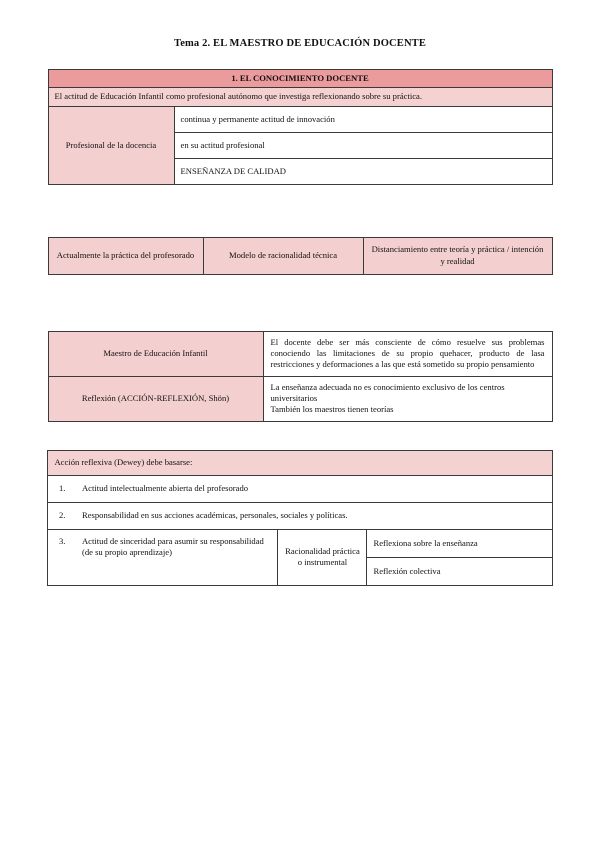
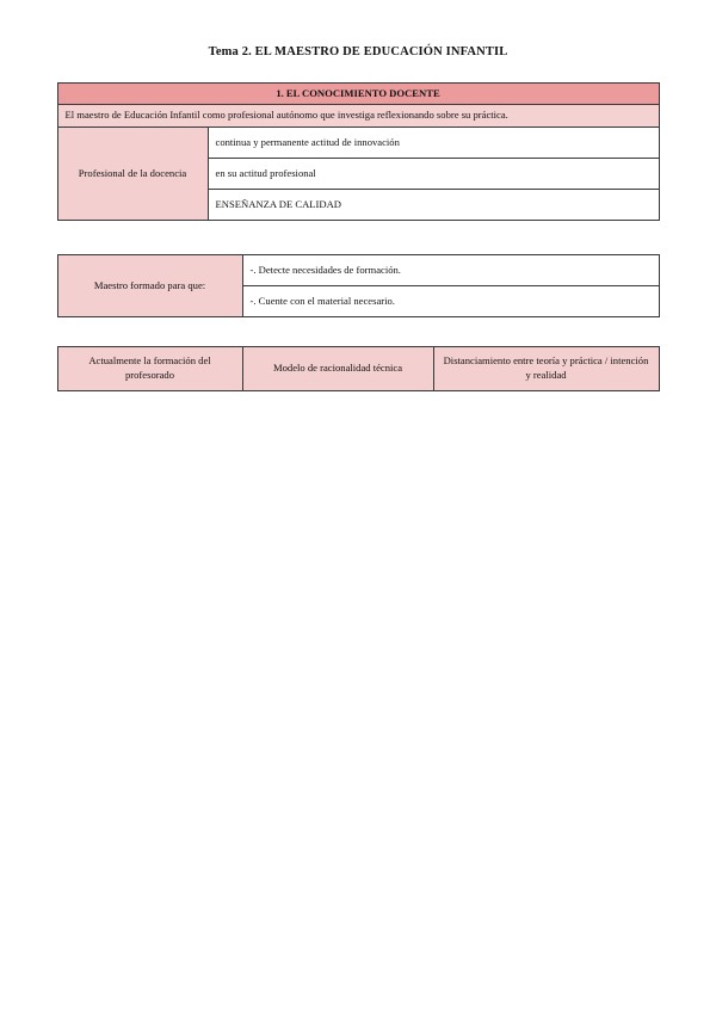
- Tema 2. EL MAESTRO DE EDUCACIÓN DOCENTE
+ Tema 2. EL MAESTRO DE EDUCACIÓN INFANTIL
  1. EL CONOCIMIENTO DOCENTE
- El actitud de Educación Infantil como profesional autónomo que investiga reflexionando sobre su práctica.
+ El maestro de Educación Infantil como profesional autónomo que investiga reflexionando sobre su práctica.
  Profesional de la docencia	continua y permanente actitud de innovación
  en su actitud profesional
  ENSEÑANZA DE CALIDAD
+ Maestro formado para que:	-. Detecte necesidades de formación.
+ -. Cuente con el material necesario.
- Actualmente la práctica del profesorado	Modelo de racionalidad técnica	Distanciamiento entre teoría y práctica / intención y realidad
+ Actualmente la formación del profesorado	Modelo de racionalidad técnica	Distanciamiento entre teoría y práctica / intención y realidad
- Maestro de Educación Infantil	El docente debe ser más consciente de cómo resuelve sus problemas conociendo las limitaciones de su propio quehacer, producto de lasa restricciones y deformaciones a las que está sometido su propio pensamiento
- Reflexión (ACCIÓN-REFLEXIÓN, Shön)	La enseñanza adecuada no es conocimiento exclusivo de los centros universitarios También los maestros tienen teorías
- Acción reflexiva (Dewey) debe basarse:
- 1.	Actitud intelectualmente abierta del profesorado
- 2.	Responsabilidad en sus acciones académicas, personales, sociales y políticas.
- 3.	Actitud de sinceridad para asumir su responsabilidad (de su propio aprendizaje)	Racionalidad práctica o instrumental	Reflexiona sobre la enseñanza
- Reflexión colectiva
